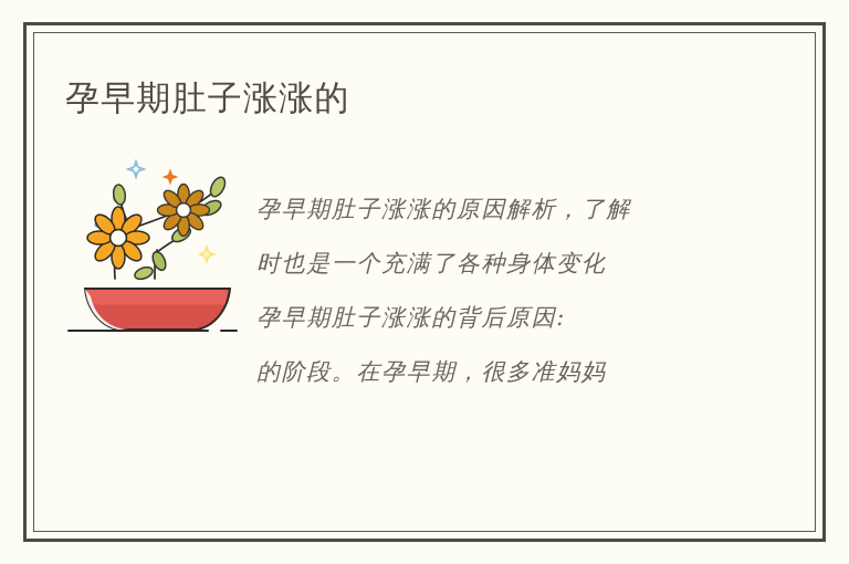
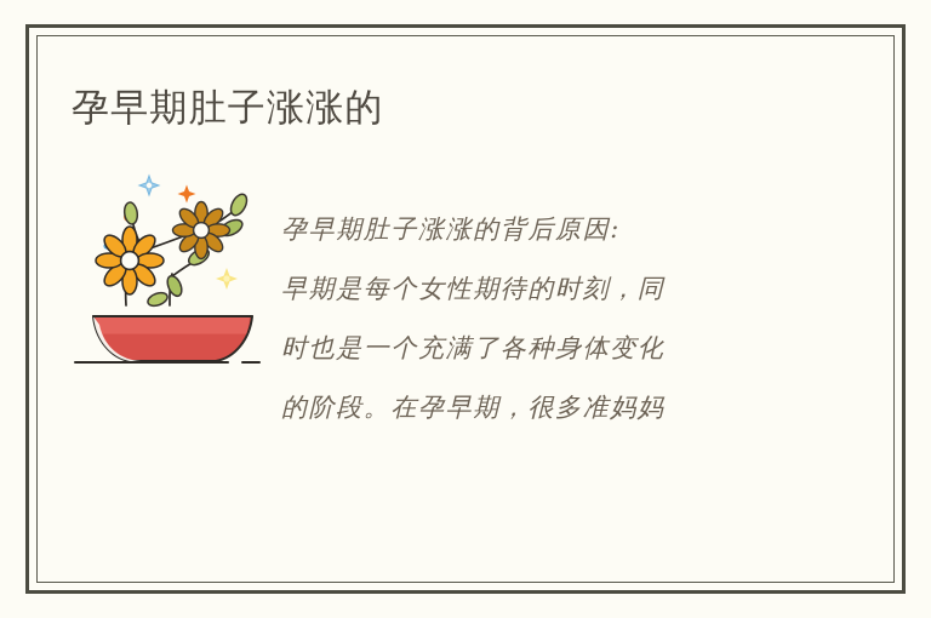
  孕早期肚子涨涨的
- 孕早期肚子涨涨的原因解析，了解
- 时也是一个充满了各种身体变化
+ 孕早期肚子涨涨的背后原因:
+ 早期是每个女性期待的时刻，同
- 孕早期肚子涨涨的背后原因:
+ 时也是一个充满了各种身体变化
  的阶段。在孕早期，很多准妈妈
